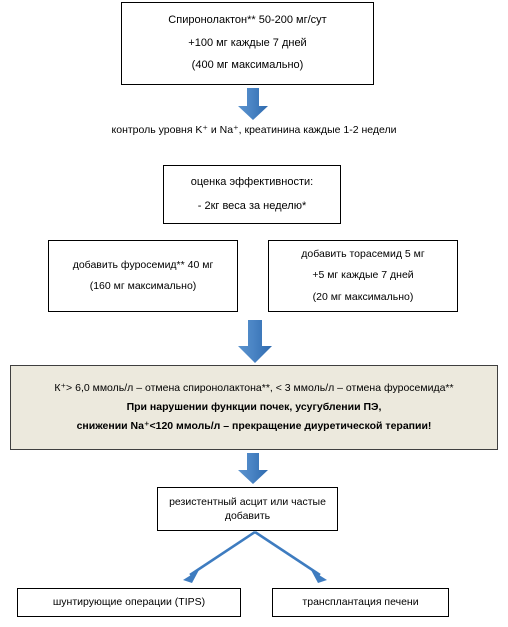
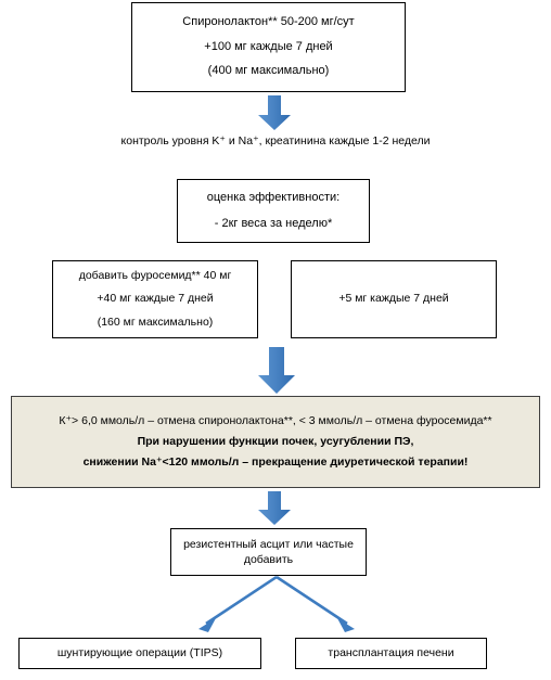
  Спиронолактон** 50-200 мг/сут
  +100 мг каждые 7 дней
  (400 мг максимально)
  контроль уровня K⁺ и Na⁺, креатинина каждые 1-2 недели
  оценка эффективности:
  - 2кг веса за неделю*
  добавить фуросемид** 40 мг
+ +40 мг каждые 7 дней
  (160 мг максимально)
- добавить торасемид 5 мг
  +5 мг каждые 7 дней
- (20 мг максимально)
  К⁺> 6,0 ммоль/л – отмена спиронолактона**, < 3 ммоль/л – отмена фуросемида**
  При нарушении функции почек, усугублении ПЭ,
  снижении Na⁺<120 ммоль/л – прекращение диуретической терапии!
  резистентный асцит или частые добавить
  шунтирующие операции (TIPS)
  трансплантация печени
